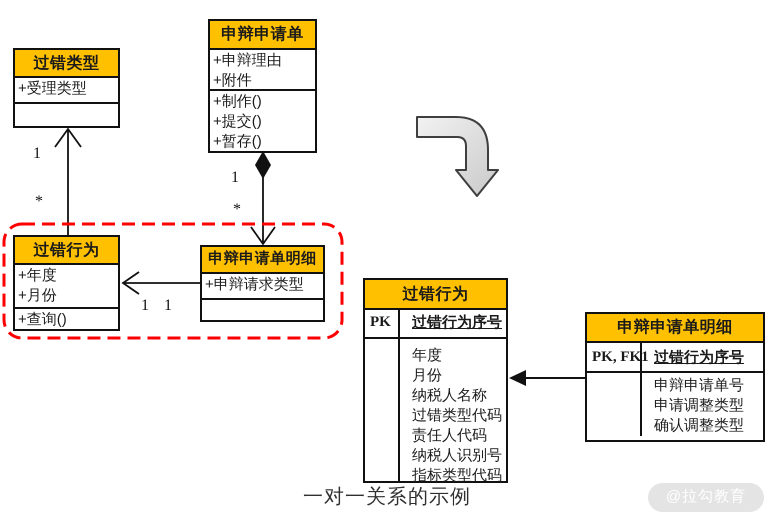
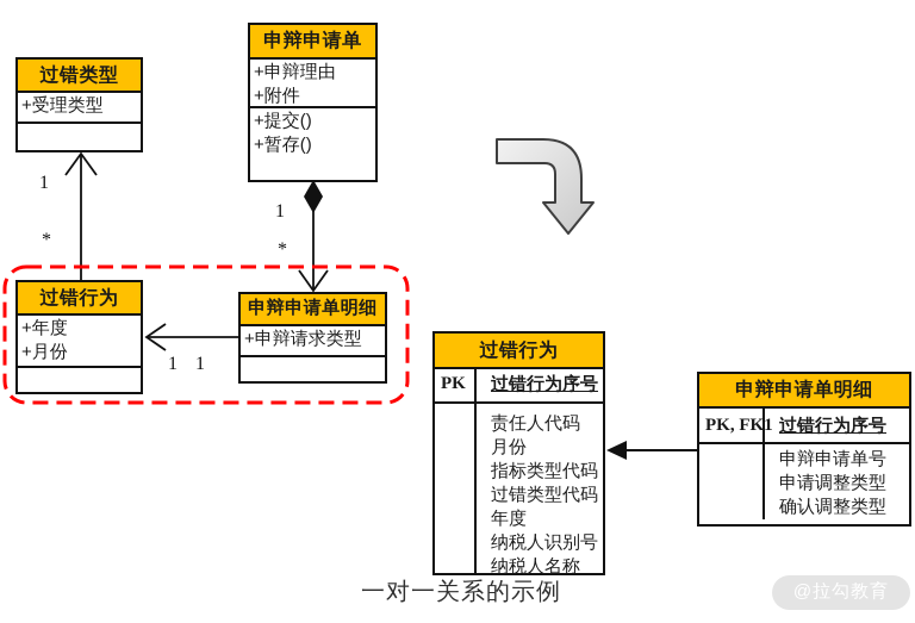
  过错类型
  +受理类型
  申辩申请单
  +申辩理由
  +附件
- +制作()
  +提交()
  +暂存()
  过错行为
  +年度
  +月份
- +查询()
  申辩申请单明细
  +申辩请求类型
  1
  *
  1
  *
  1
  1
  过错行为
  PK
  过错行为序号
- 年度
+ 责任人代码
  月份
- 纳税人名称
+ 指标类型代码
  过错类型代码
- 责任人代码
+ 年度
  纳税人识别号
- 指标类型代码
+ 纳税人名称
  申辩申请单明细
  PK, FK1
  过错行为序号
  申辩申请单号
  申请调整类型
  确认调整类型
  一对一关系的示例
  @拉勾教育
